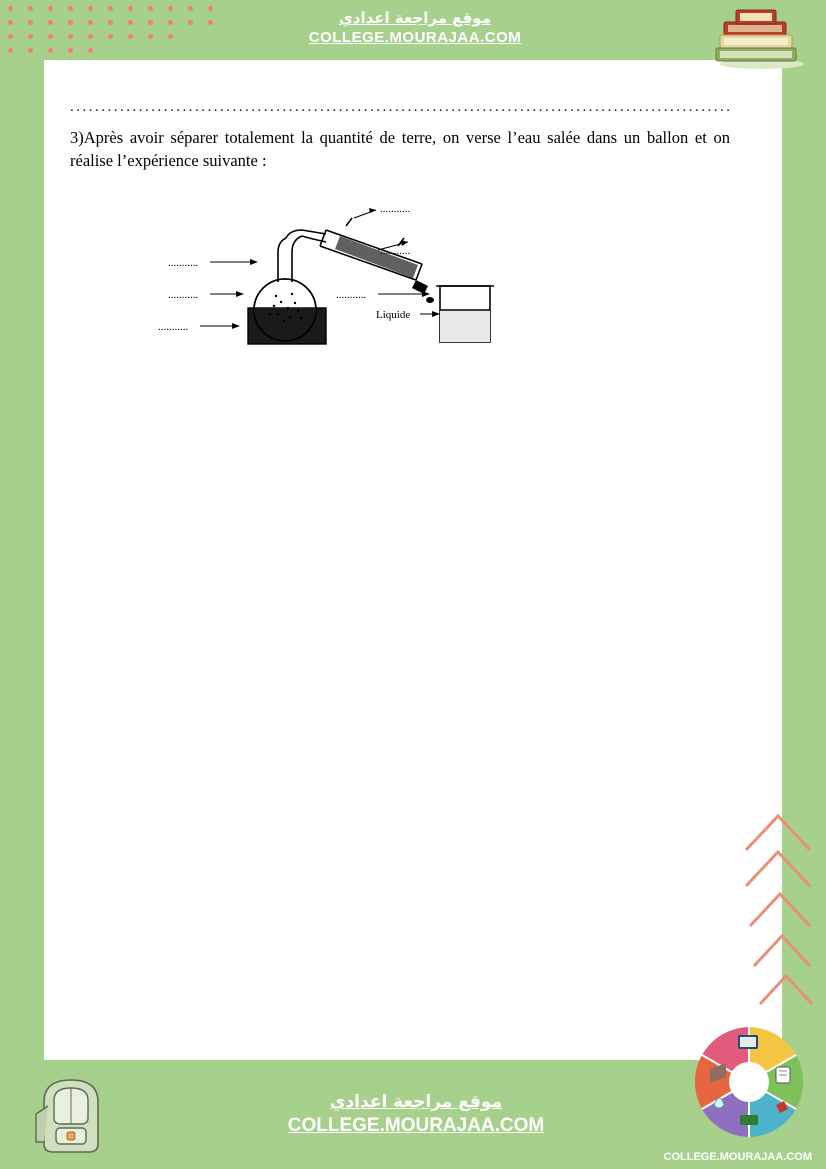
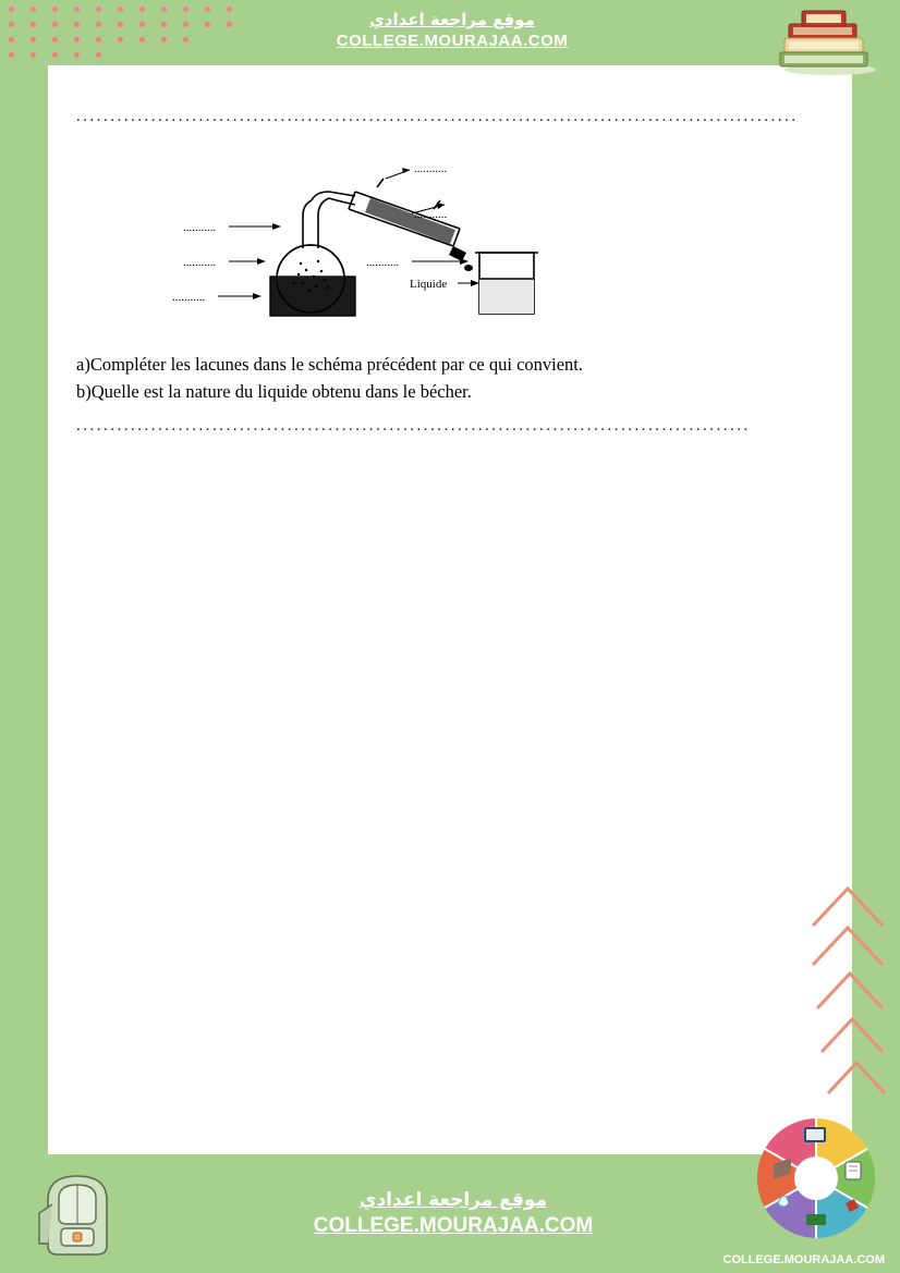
  موقع مراجعة اعدادي
  COLLEGE.MOURAJAA.COM
  ..........................................................................................................
- 3)Après avoir séparer totalement la quantité de terre, on verse l’eau salée dans un ballon et on réalise l’expérience suivante :
  ...........
  ...........
  ...........
  ...........
  ...........
  ...........
  Liquide
+ a)Compléter les lacunes dans le schéma précédent par ce qui convient.
+ b)Quelle est la nature du liquide obtenu dans le bécher.
+ ...................................................................................................
  موقع مراجعة اعدادي
  COLLEGE.MOURAJAA.COM
  COLLEGE.MOURAJAA.COM
